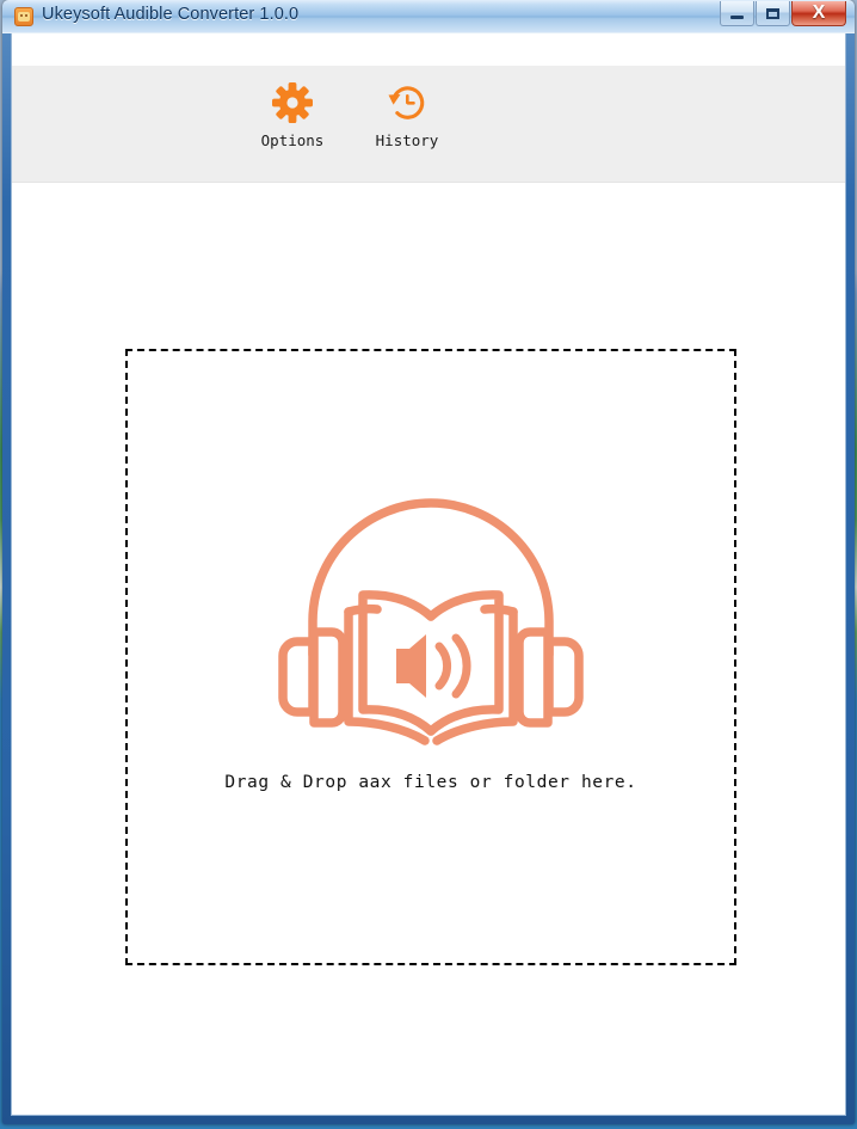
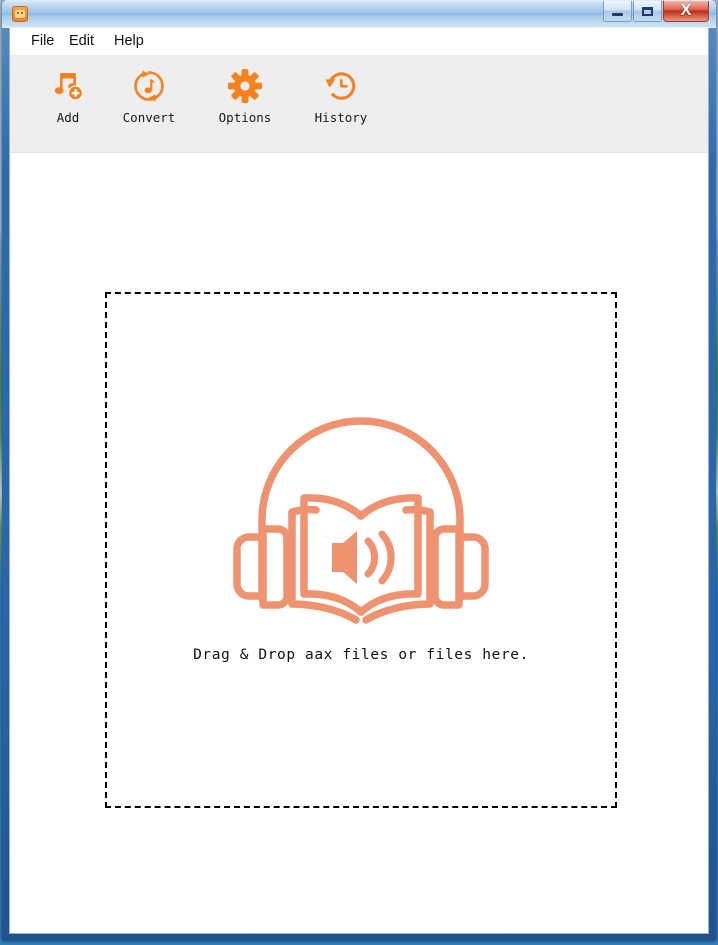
- Ukeysoft Audible Converter 1.0.0
  X
+ File
+ Edit
+ Help
+ Add
+ Convert
  Options
  History
- Drag & Drop aax files or folder here.
+ Drag & Drop aax files or files here.
